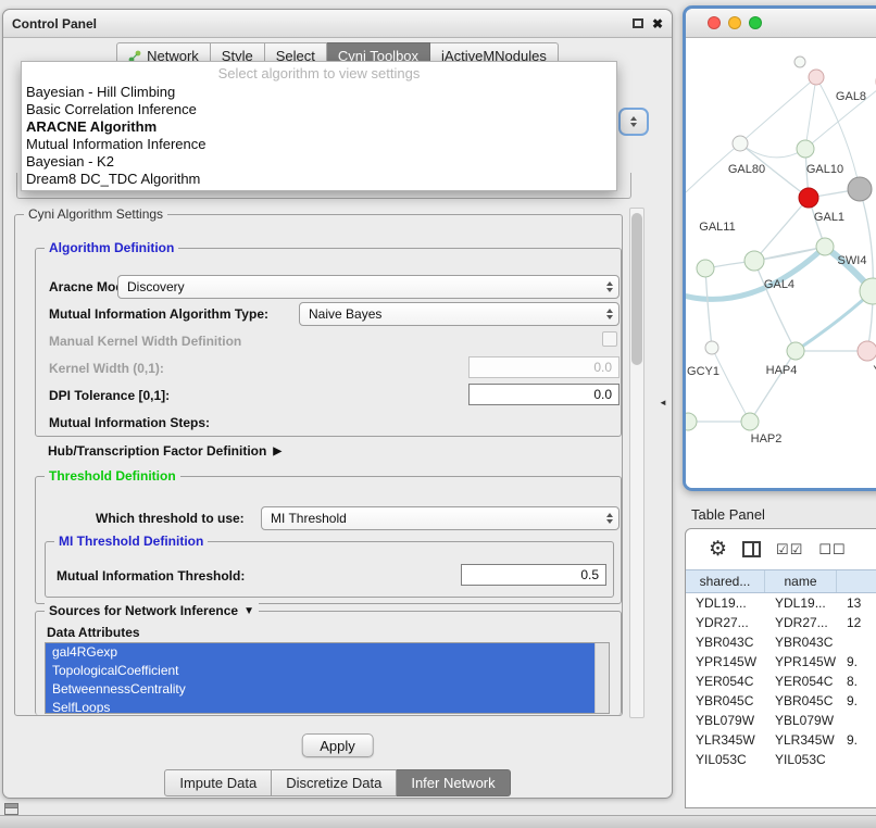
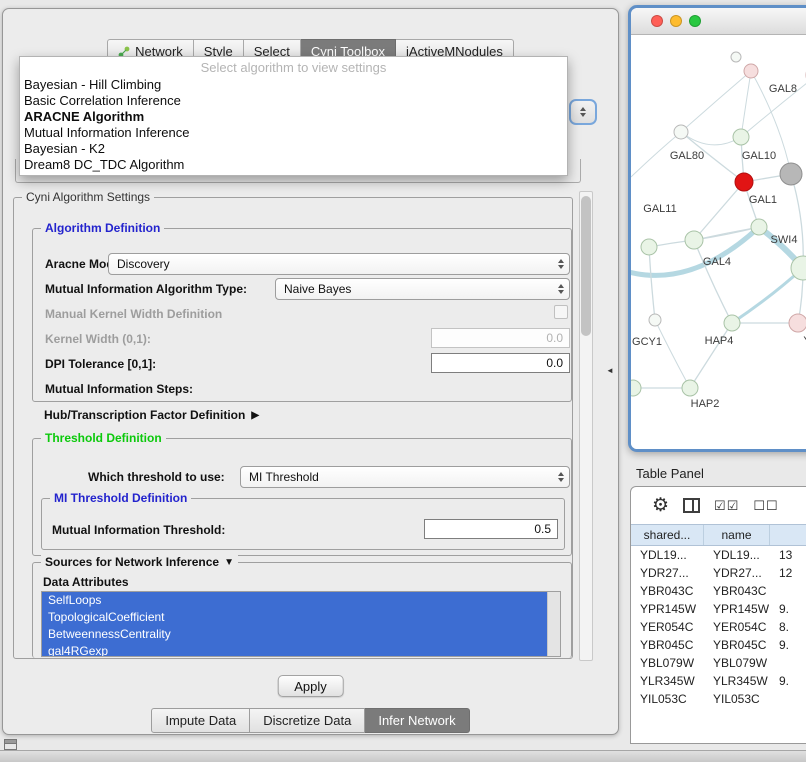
- Control Panel
- ✖
  Network
  Style
  Select
  Cyni Toolbox
  jActiveMNodules
  Select algorithm to view settings
  Bayesian - Hill Climbing
  Basic Correlation Inference
  ARACNE Algorithm
  Mutual Information Inference
  Bayesian - K2
  Dream8 DC_TDC Algorithm
  Cyni Algorithm Settings
  Algorithm Definition
  Aracne Mo
  Discovery
  Mutual Information Algorithm Type:
  Naive Bayes
  Manual Kernel Width Definition
  Kernel Width (0,1):
  0.0
  DPI Tolerance [0,1]:
  0.0
  Mutual Information Steps:
  Hub/Transcription Factor Definition
  ▶
  Threshold Definition
  Which threshold to use:
  MI Threshold
  MI Threshold Definition
  Mutual Information Threshold:
  0.5
  Sources for Network Inference
  ▼
  Data Attributes
- gal4RGexp
+ SelfLoops
  TopologicalCoefficient
  BetweennessCentrality
- SelfLoops
+ gal4RGexp
  ◄
  Apply
  Impute Data
  Discretize Data
  Infer Network
  GAL8
  GAL80
  GAL10
  GAL11
  GAL1
  SWI4
  GAL4
  GCY1
  HAP4
  HAP2
  Table Panel
  ⚙
  ☑☑
  ☐☐
  shared...
  name
  YDL19...
  YDL19...
  13
  YDR27...
  YDR27...
  12
  YBR043C
  YBR043C
  YPR145W
  YPR145W
  9.
  YER054C
  YER054C
  8.
  YBR045C
  YBR045C
  9.
  YBL079W
  YBL079W
  YLR345W
  YLR345W
  9.
  YIL053C
  YIL053C
